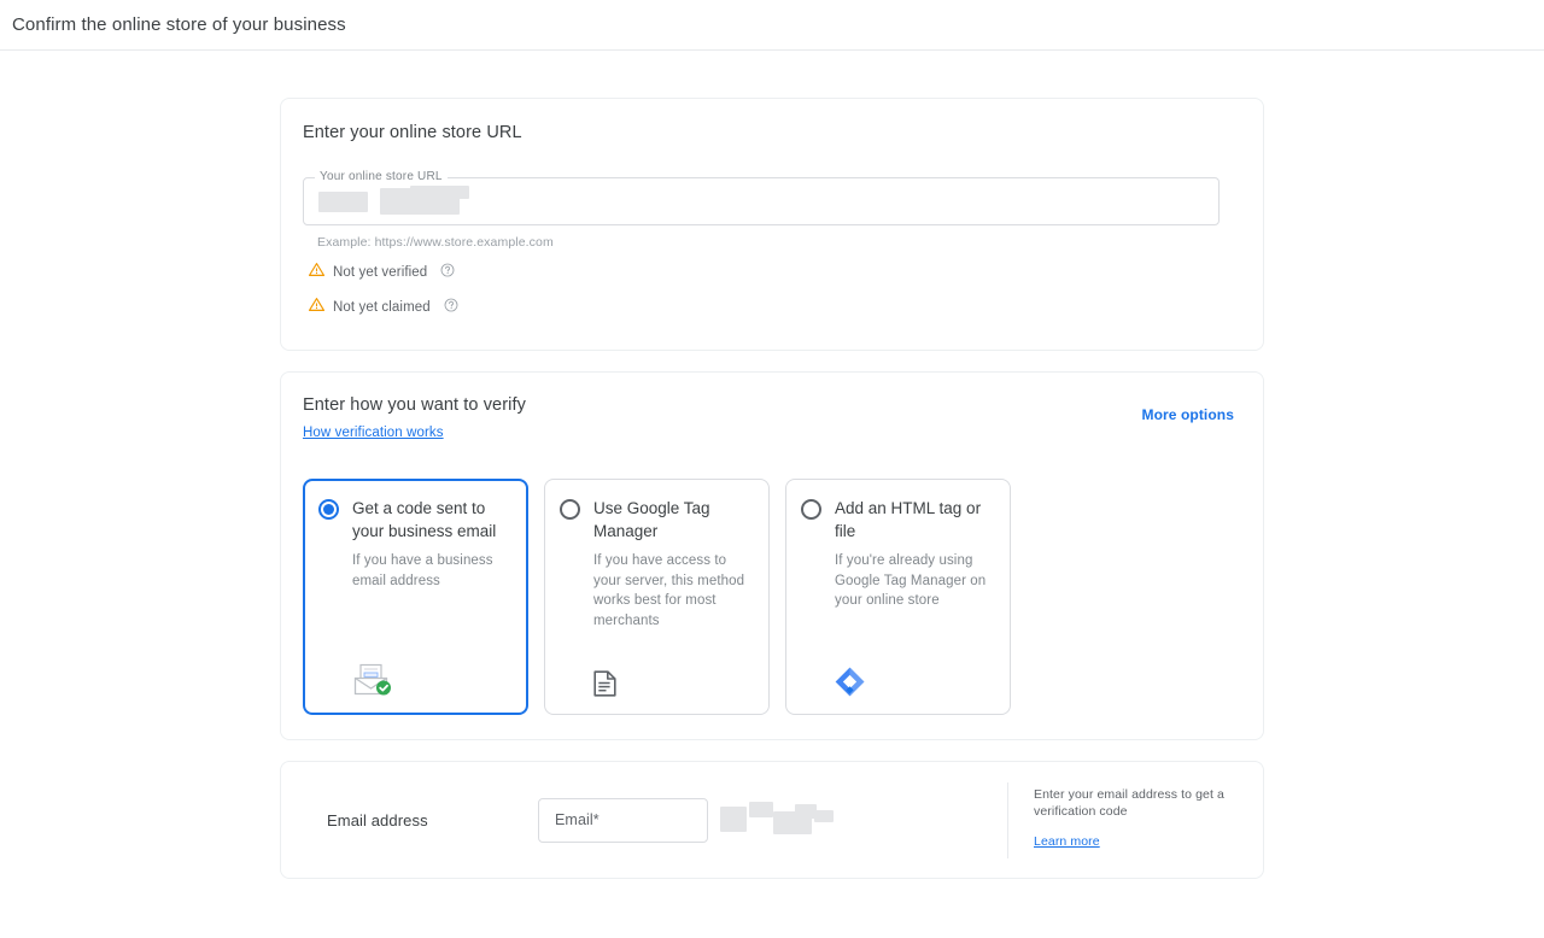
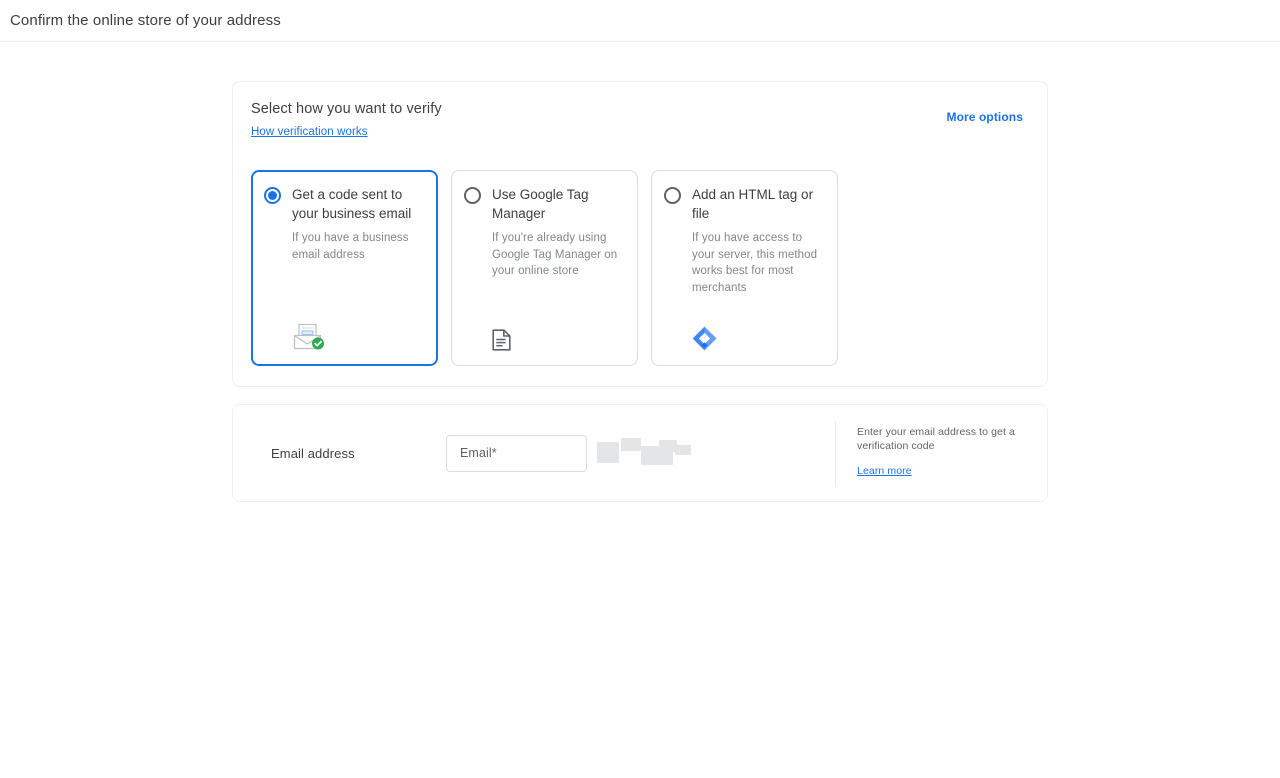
- Confirm the online store of your business
+ Confirm the online store of your address
- Enter your online store URL
- Your online store URL
- Example: https://www.store.example.com
- Not yet verified
- Not yet claimed
- Enter how you want to verify
+ Select how you want to verify
  How verification works
  More options
  Get a code sent to your business email
  If you have a business email address
  Use Google Tag Manager
- If you have access to your server, this method works best for most merchants
+ If you're already using Google Tag Manager on your online store
  Add an HTML tag or file
- If you're already using Google Tag Manager on your online store
+ If you have access to your server, this method works best for most merchants
  Email address
  Email*
  Enter your email address to get a verification code
  Learn more
